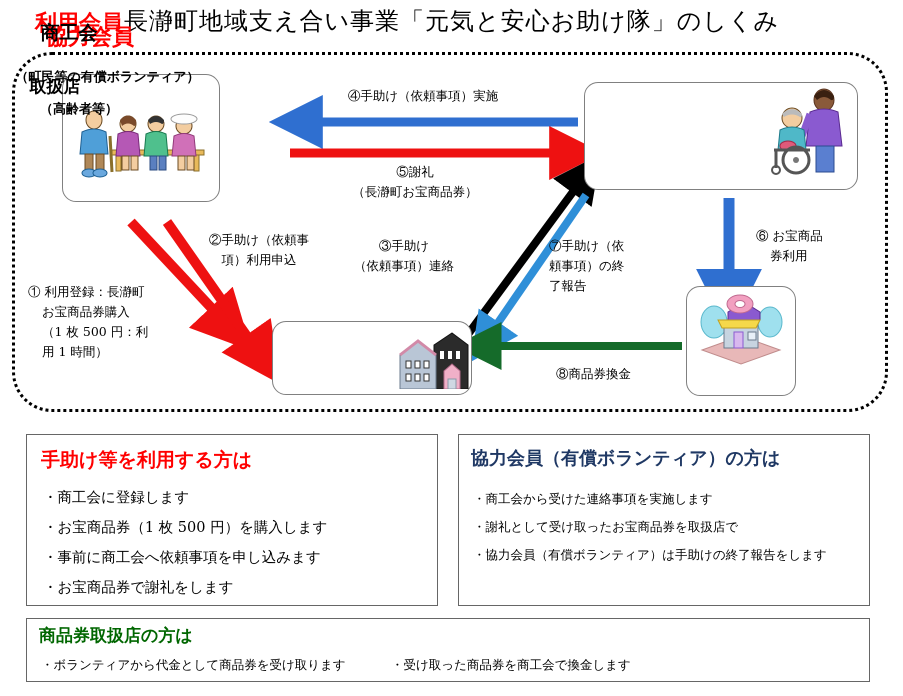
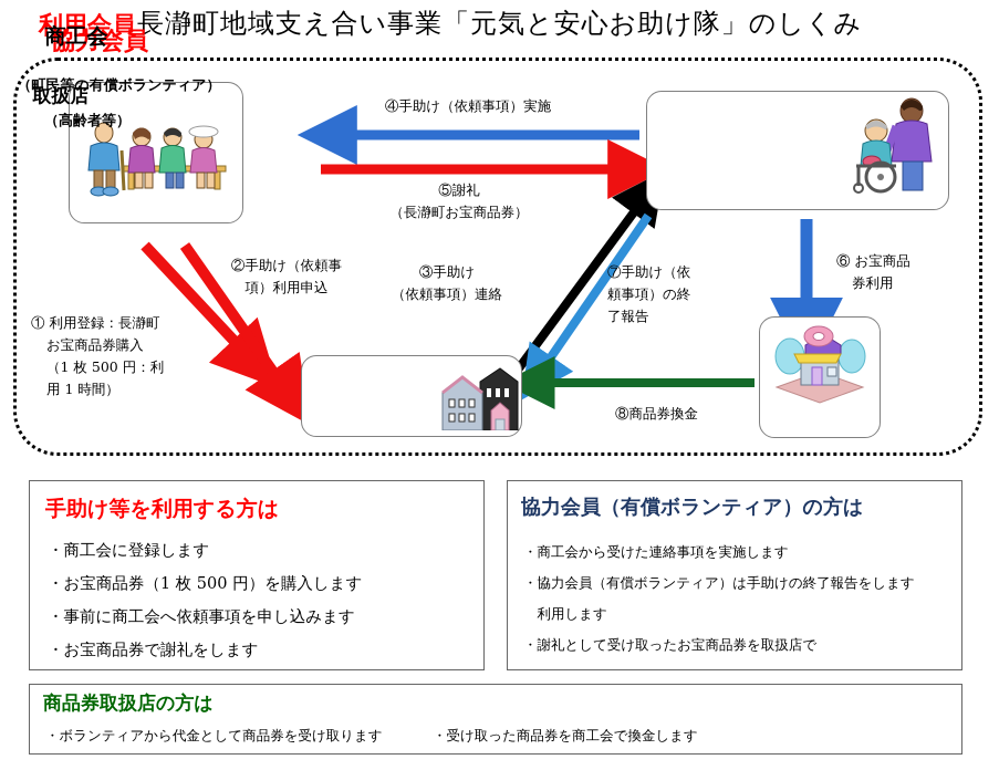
  長瀞町地域支え合い事業「元気と安心お助け隊」のしくみ
  利用会員
  （高齢者等）
  協力会員
  （町民等の有償ボランティア）
  商工会
  取扱店
  ④手助け（依頼事項）実施
  ⑤謝礼
  （長瀞町お宝商品券）
  ① 利用登録：長瀞町
  お宝商品券購入
  （1 枚 500 円：利
  用 1 時間）
  ②手助け（依頼事
  項）利用申込
  ③手助け
  （依頼事項）連絡
  ⑦手助け（依
  頼事項）の終
  了報告
  ⑥ お宝商品
  券利用
  ⑧商品券換金
  手助け等を利用する方は
  ・商工会に登録します
  ・お宝商品券（1 枚 500 円）を購入します
  ・事前に商工会へ依頼事項を申し込みます
  ・お宝商品券で謝礼をします
  協力会員（有償ボランティア）の方は
  ・商工会から受けた連絡事項を実施します
- ・謝礼として受け取ったお宝商品券を取扱店で
+ ・協力会員（有償ボランティア）は手助けの終了報告をします
+ 利用します
- ・協力会員（有償ボランティア）は手助けの終了報告をします
+ ・謝礼として受け取ったお宝商品券を取扱店で
  商品券取扱店の方は
  ・ボランティアから代金として商品券を受け取ります
  ・受け取った商品券を商工会で換金します
